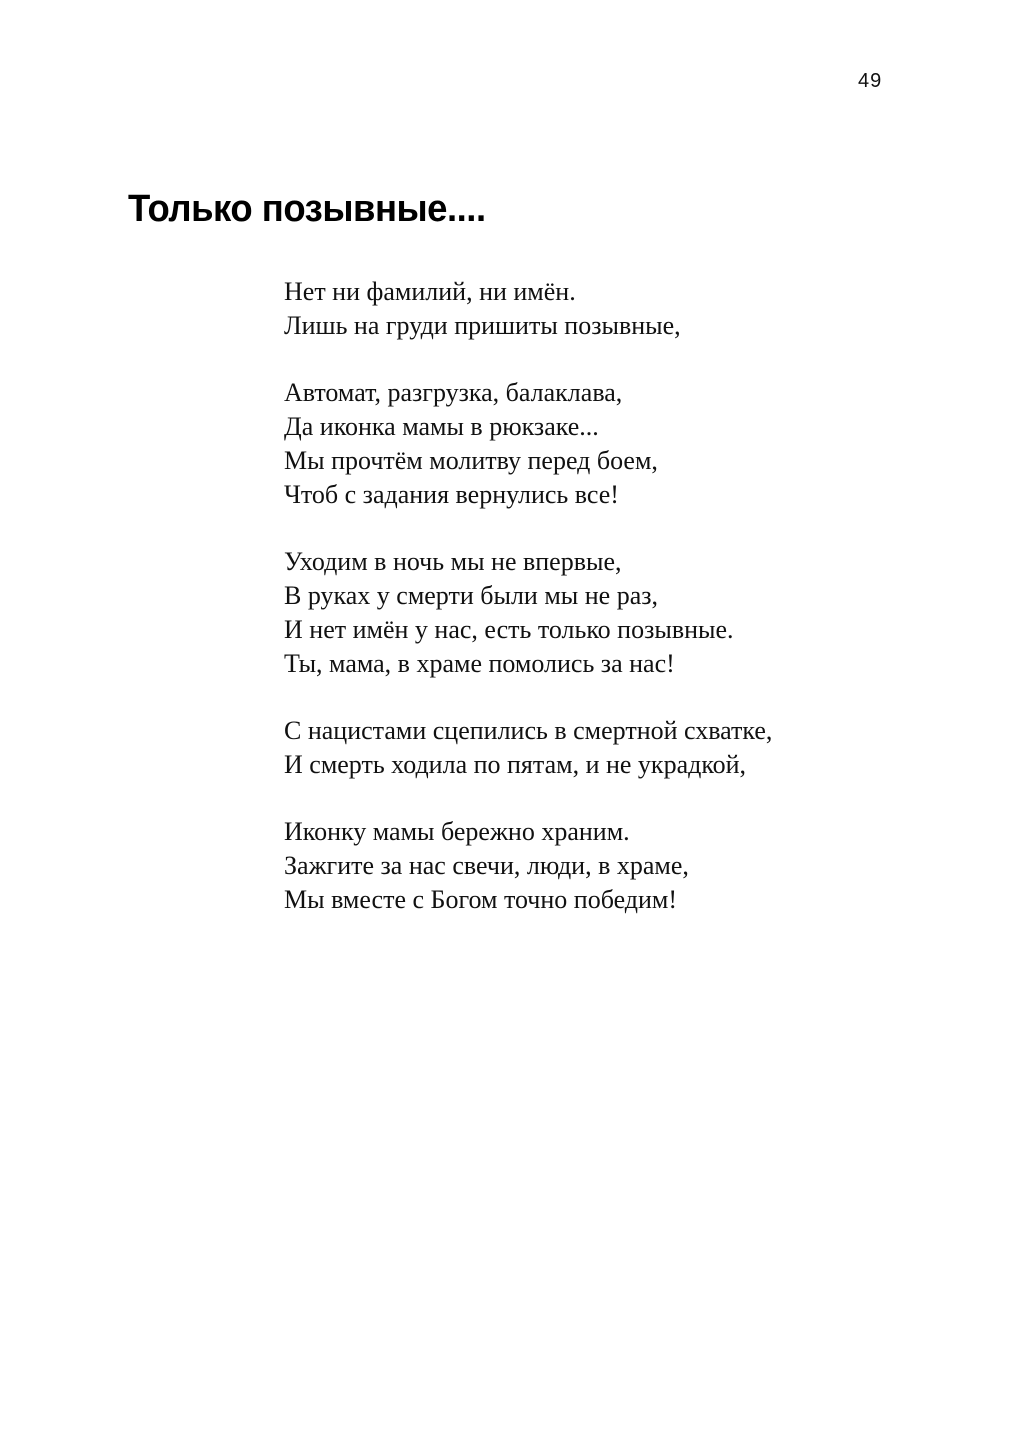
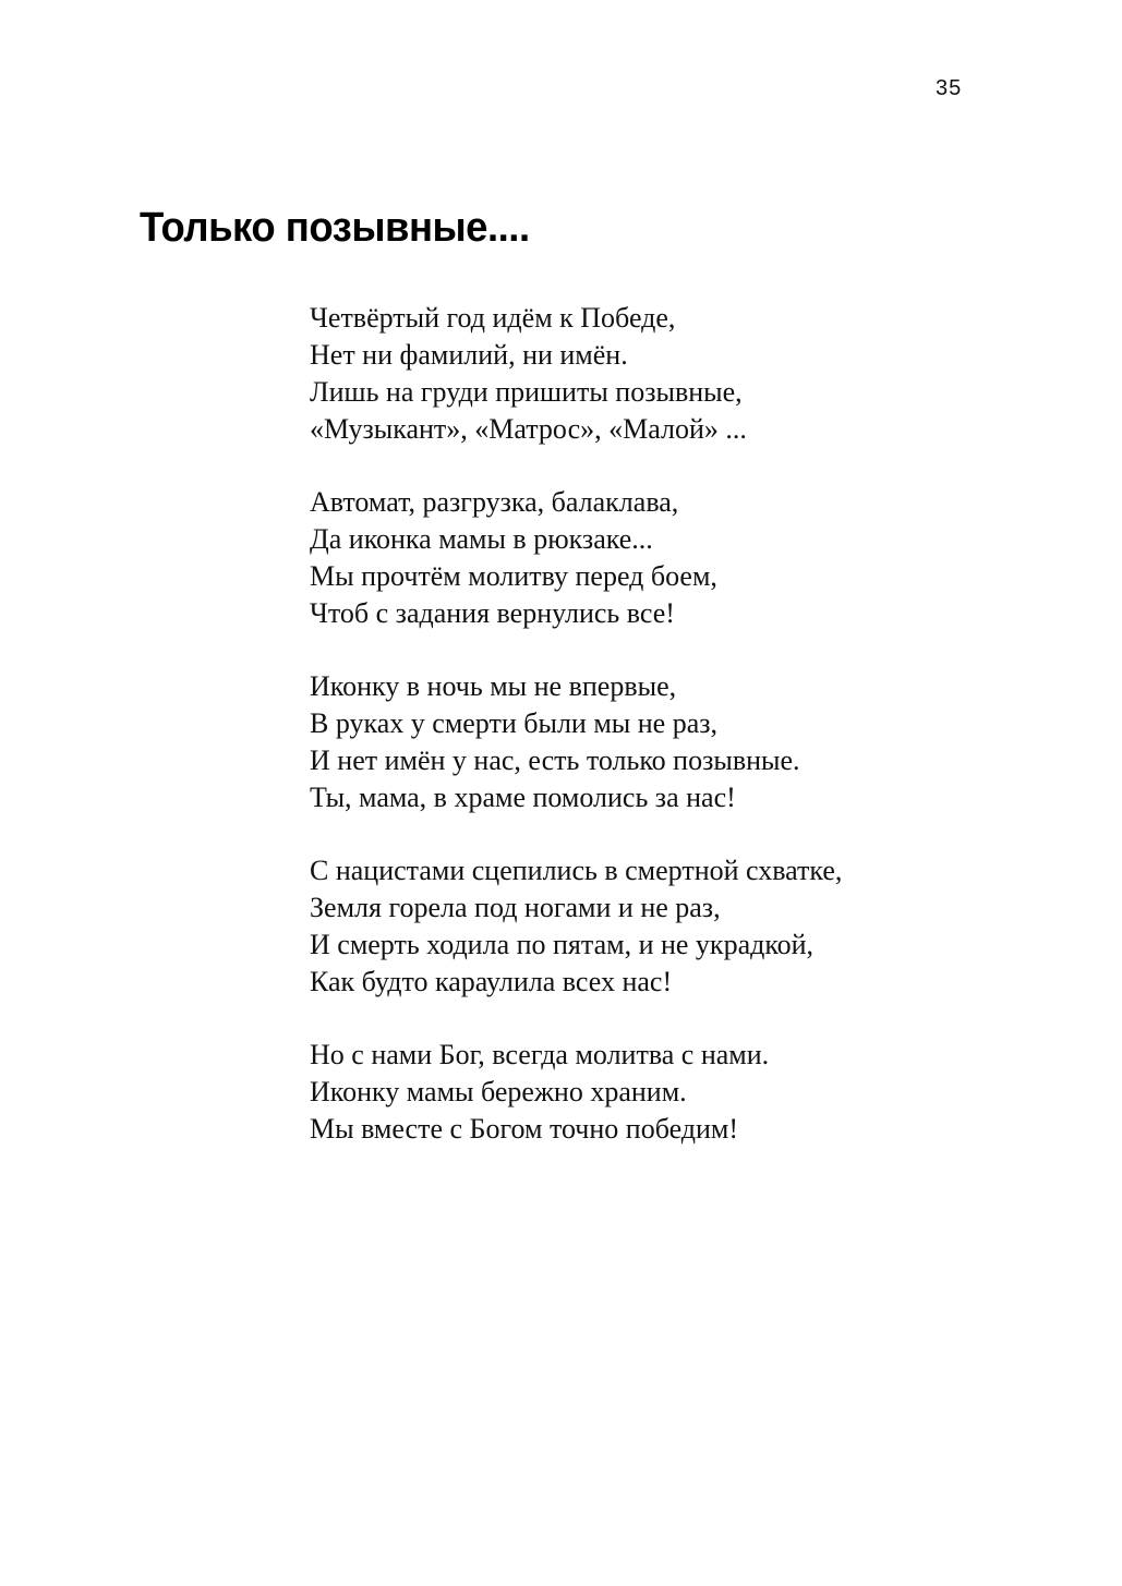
- 49
+ 35
  Только позывные....
+ Четвёртый год идём к Победе,
  Нет ни фамилий, ни имён.
  Лишь на груди пришиты позывные,
+ «Музыкант», «Матрос», «Малой» ...
  Автомат, разгрузка, балаклава,
  Да иконка мамы в рюкзаке...
  Мы прочтём молитву перед боем,
  Чтоб с задания вернулись все!
- Уходим в ночь мы не впервые,
+ Иконку в ночь мы не впервые,
  В руках у смерти были мы не раз,
  И нет имён у нас, есть только позывные.
  Ты, мама, в храме помолись за нас!
  С нацистами сцепились в смертной схватке,
+ Земля горела под ногами и не раз,
  И смерть ходила по пятам, и не украдкой,
+ Как будто караулила всех нас!
+ Но с нами Бог, всегда молитва с нами.
  Иконку мамы бережно храним.
- Зажгите за нас свечи, люди, в храме,
  Мы вместе с Богом точно победим!
